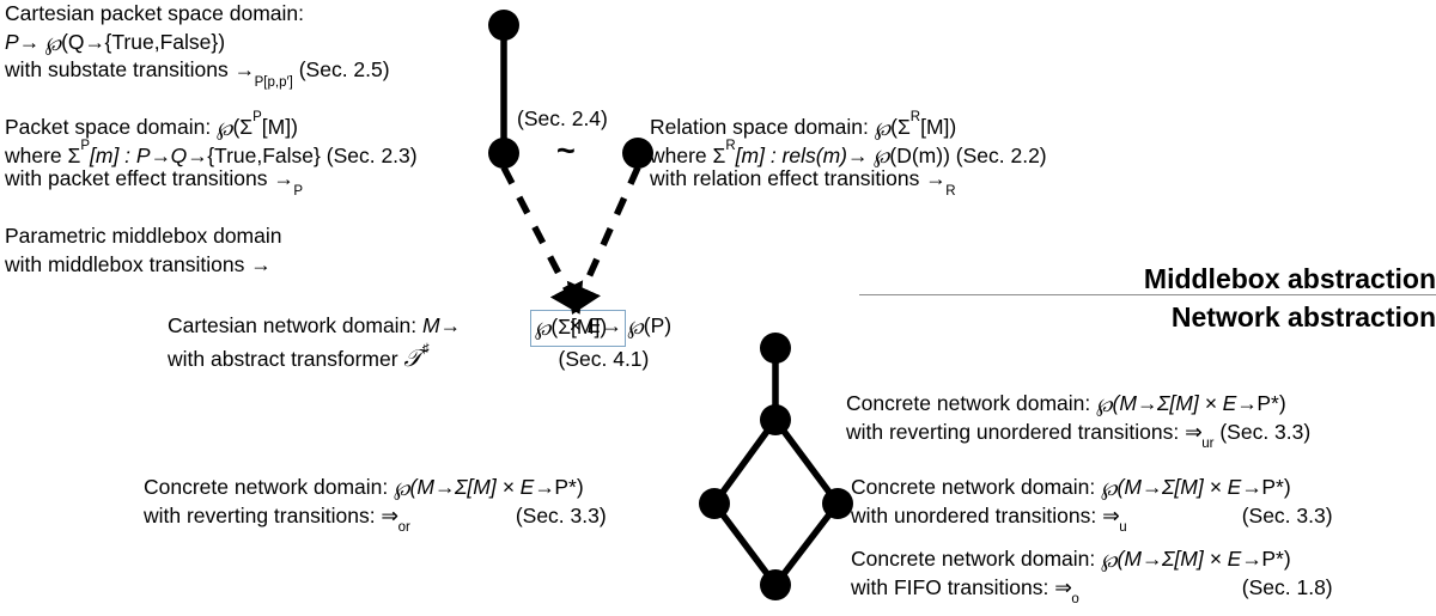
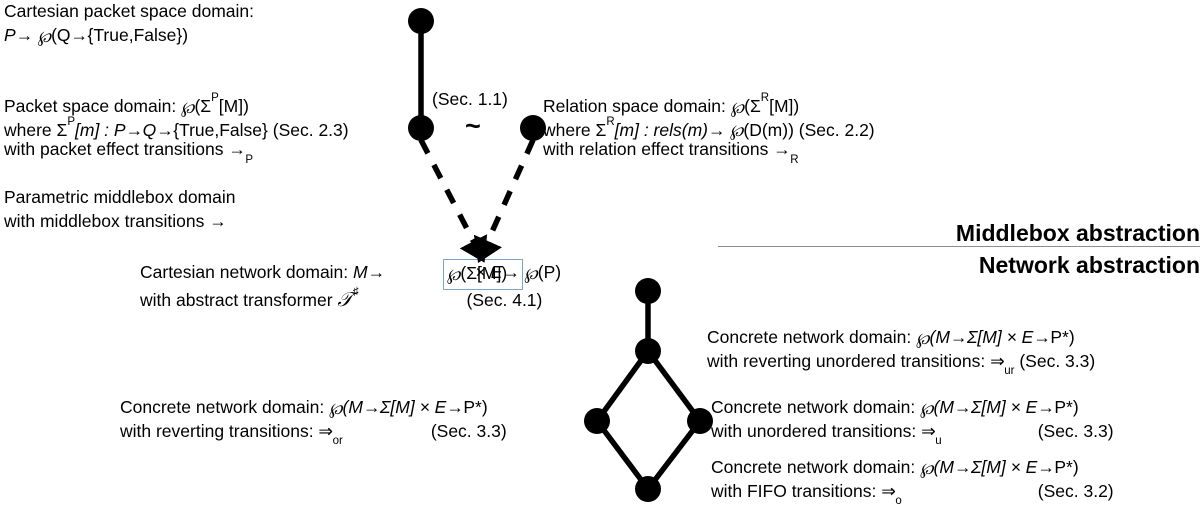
  Cartesian packet space domain:
  P→ ℘(Q→{True,False})
- with substate transitions →P[p,p′] (Sec. 2.5)
  Packet space domain: ℘(ΣP[M])
  where ΣP[m] : P→Q→{True,False} (Sec. 2.3)
  with packet effect transitions →P
  Parametric middlebox domain
  with middlebox transitions →
- (Sec. 2.4)
+ (Sec. 1.1)
  ~
  Relation space domain: ℘(ΣR[M])
  where ΣR[m] : rels(m)→ ℘(D(m)) (Sec. 2.2)
  with relation effect transitions →R
  Middlebox abstraction
  Network abstraction
  Cartesian network domain: M→ × E→ ℘(P)
  with abstract transformer 𝒯♯(Sec. 4.1)
  ℘(Σ[M])
  Concrete network domain: ℘(M→Σ[M] × E→P*)
  with reverting unordered transitions: ⇒ur (Sec. 3.3)
  Concrete network domain: ℘(M→Σ[M] × E→P*)
  with reverting transitions: ⇒or(Sec. 3.3)
  Concrete network domain: ℘(M→Σ[M] × E→P*)
  with unordered transitions: ⇒u(Sec. 3.3)
  Concrete network domain: ℘(M→Σ[M] × E→P*)
- with FIFO transitions: ⇒o(Sec. 1.8)
+ with FIFO transitions: ⇒o(Sec. 3.2)
